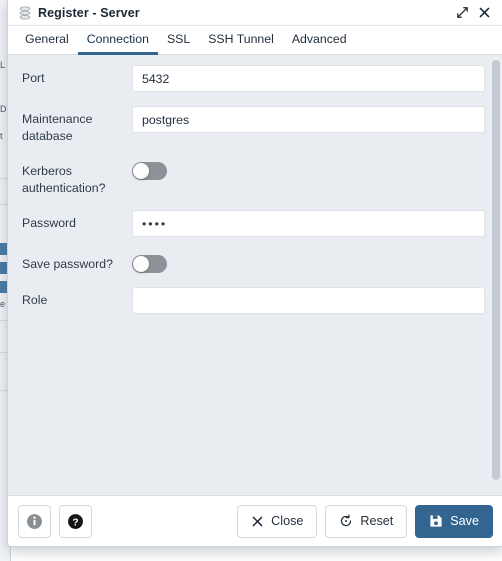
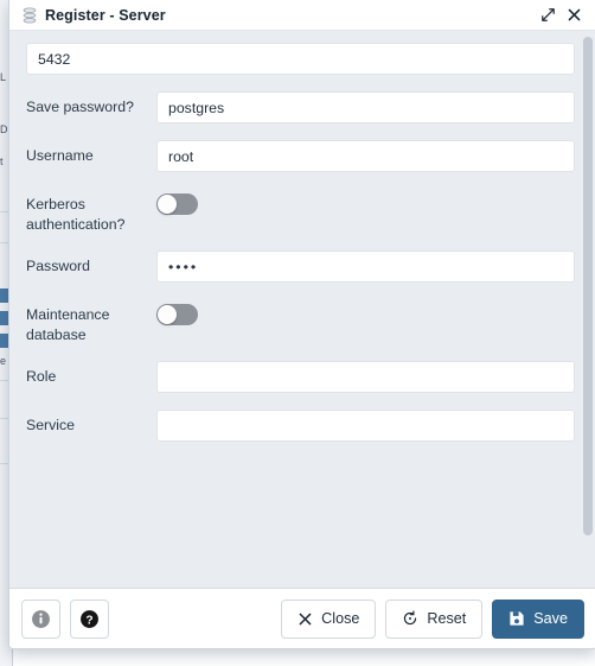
  L
  D
  t
  e
  Register - Server
- General
- Connection
- SSL
- SSH Tunnel
- Advanced
- Port
  5432
- Maintenance database
+ Save password?
  postgres
+ Username
+ root
  Kerberos authentication?
  Password
  ••••
- Save password?
+ Maintenance database
  Role
+ Service
  ?
  Close
  Reset
  Save
